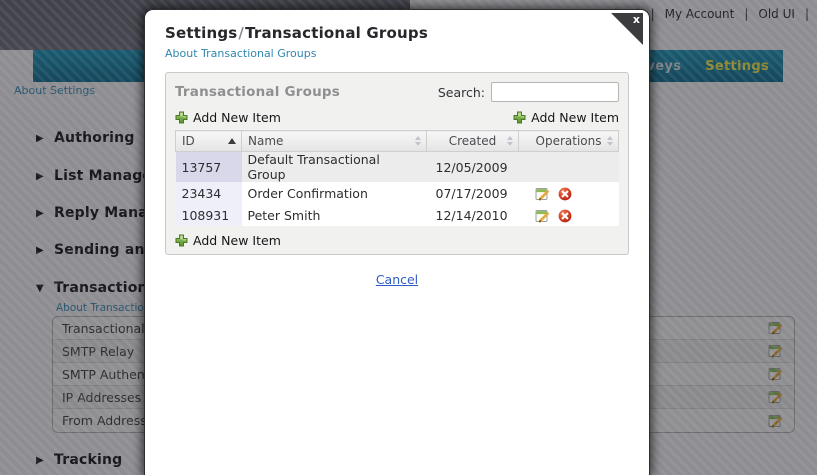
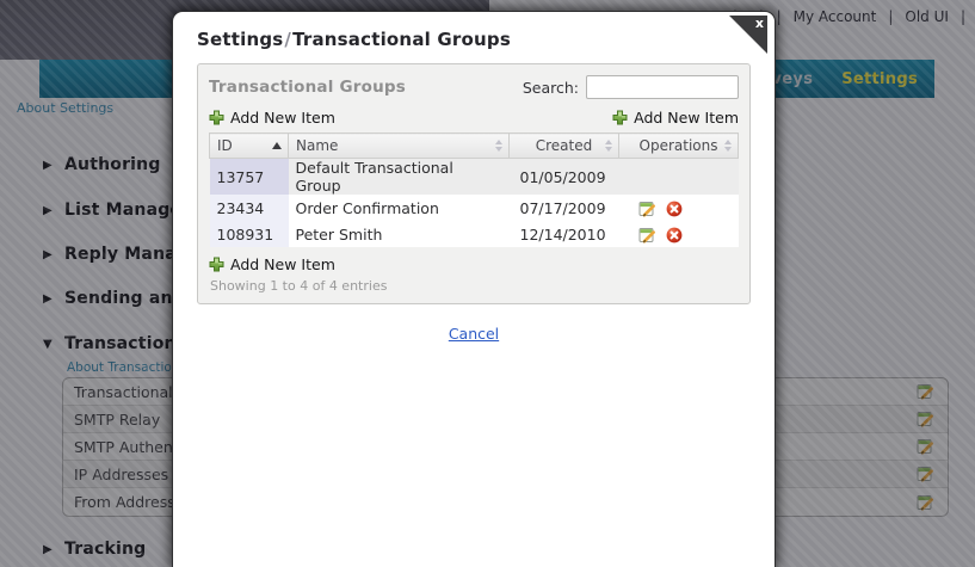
  x
  Settings/Transactional Groups
- About Transactional Groups
  Transactional Groups
  Search:
  Add New Item
  Add New Item
  ID	Name	Created	Operations
- 13757	Default Transactional Group	12/05/2009
+ 13757	Default Transactional Group	01/05/2009
  23434	Order Confirmation	07/17/2009
  108931	Peter Smith	12/14/2010
  Add New Item
+ Showing 1 to 4 of 4 entries
  Cancel
